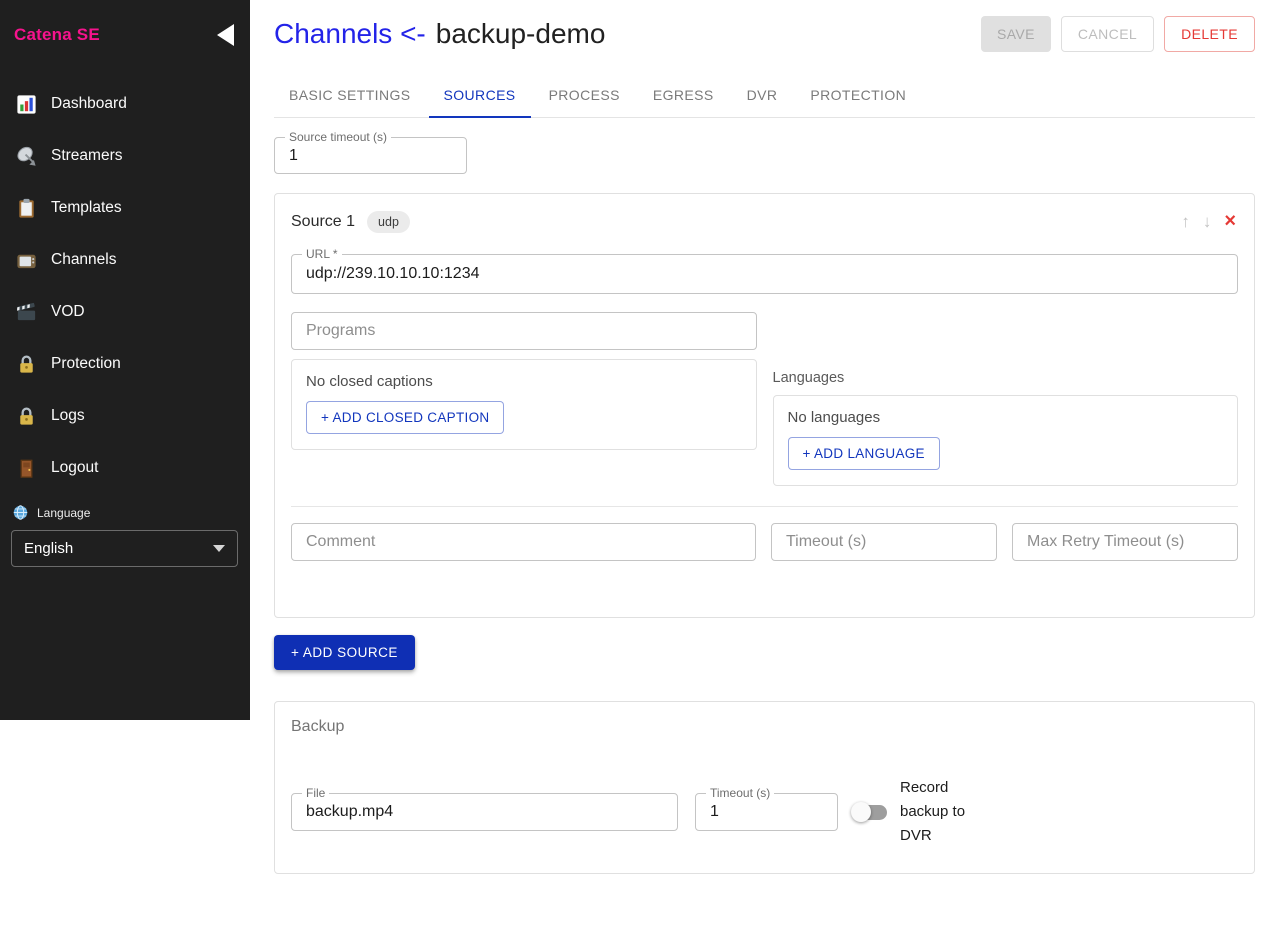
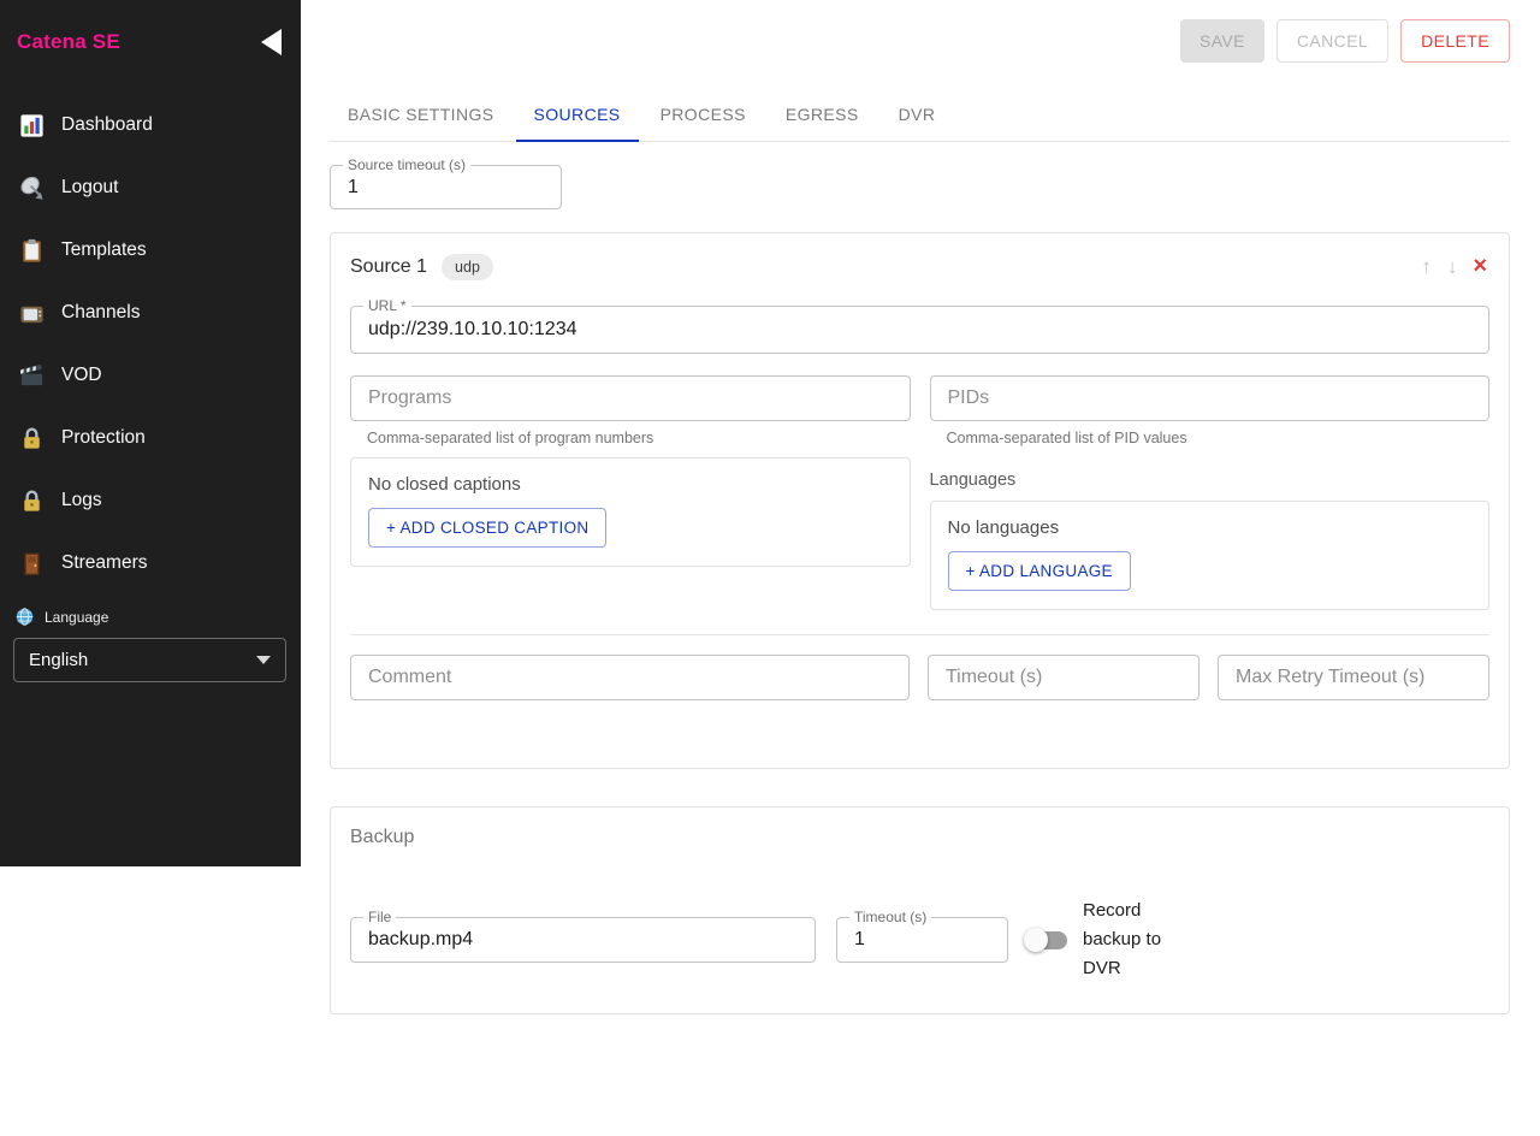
  Catena SE
  Dashboard
- Streamers
+ Logout
  Templates
  Channels
  VOD
  Protection
  Logs
- Logout
+ Streamers
  Language
  English
- Channels <- backup-demo
  SAVE
  CANCEL
  DELETE
  BASIC SETTINGS
  SOURCES
  PROCESS
  EGRESS
  DVR
- PROTECTION
  Source timeout (s)
  1
  Source 1
  udp
  ↑
  ↓
  ×
  URL *
  udp://239.10.10.10:1234
  Programs
+ Comma-separated list of program numbers
+ PIDs
+ Comma-separated list of PID values
  No closed captions
  + ADD CLOSED CAPTION
  Languages
  No languages
  + ADD LANGUAGE
  Comment
  Timeout (s)
  Max Retry Timeout (s)
- + ADD SOURCE
  Backup
  File
  backup.mp4
  Timeout (s)
  1
  Record backup to DVR
